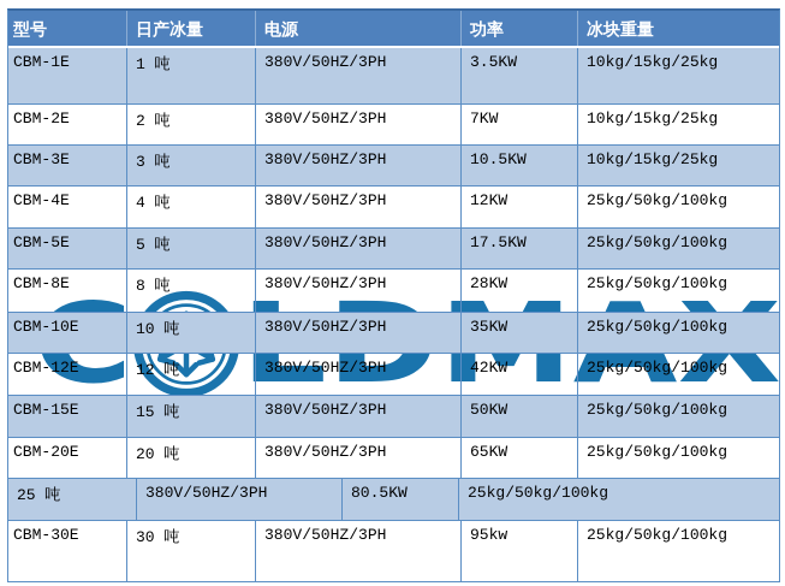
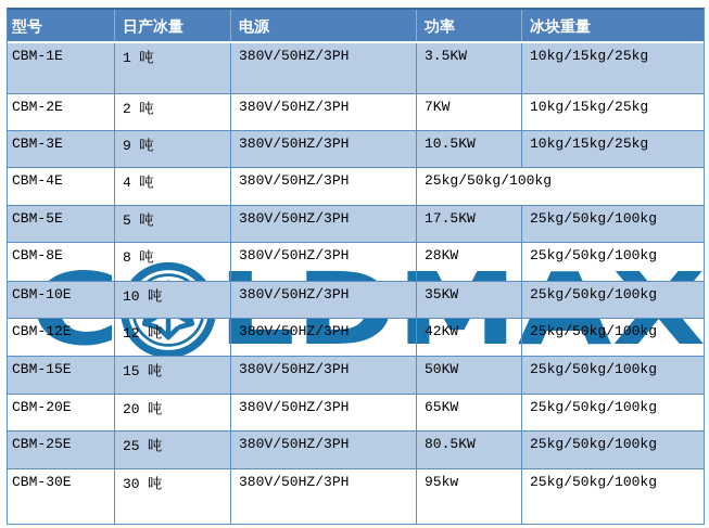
  型号
  日产冰量
  电源
  功率
  冰块重量
  CBM-1E
  1 吨
  380V/50HZ/3PH
  3.5KW
  10kg/15kg/25kg
  CBM-2E
  2 吨
  380V/50HZ/3PH
  7KW
  10kg/15kg/25kg
  CBM-3E
- 3 吨
+ 9 吨
  380V/50HZ/3PH
  10.5KW
  10kg/15kg/25kg
  CBM-4E
  4 吨
  380V/50HZ/3PH
- 12KW
  25kg/50kg/100kg
  CBM-5E
  5 吨
  380V/50HZ/3PH
  17.5KW
  25kg/50kg/100kg
  CBM-8E
  8 吨
  380V/50HZ/3PH
  28KW
  25kg/50kg/100kg
  CBM-10E
  10 吨
  380V/50HZ/3PH
  35KW
  25kg/50kg/100kg
  CBM-12E
  12 吨
  380V/50HZ/3PH
  42KW
  25kg/50kg/100kg
  CBM-15E
  15 吨
  380V/50HZ/3PH
  50KW
  25kg/50kg/100kg
  CBM-20E
  20 吨
  380V/50HZ/3PH
  65KW
  25kg/50kg/100kg
+ CBM-25E
  25 吨
  380V/50HZ/3PH
  80.5KW
  25kg/50kg/100kg
  CBM-30E
  30 吨
  380V/50HZ/3PH
  95kw
  25kg/50kg/100kg
